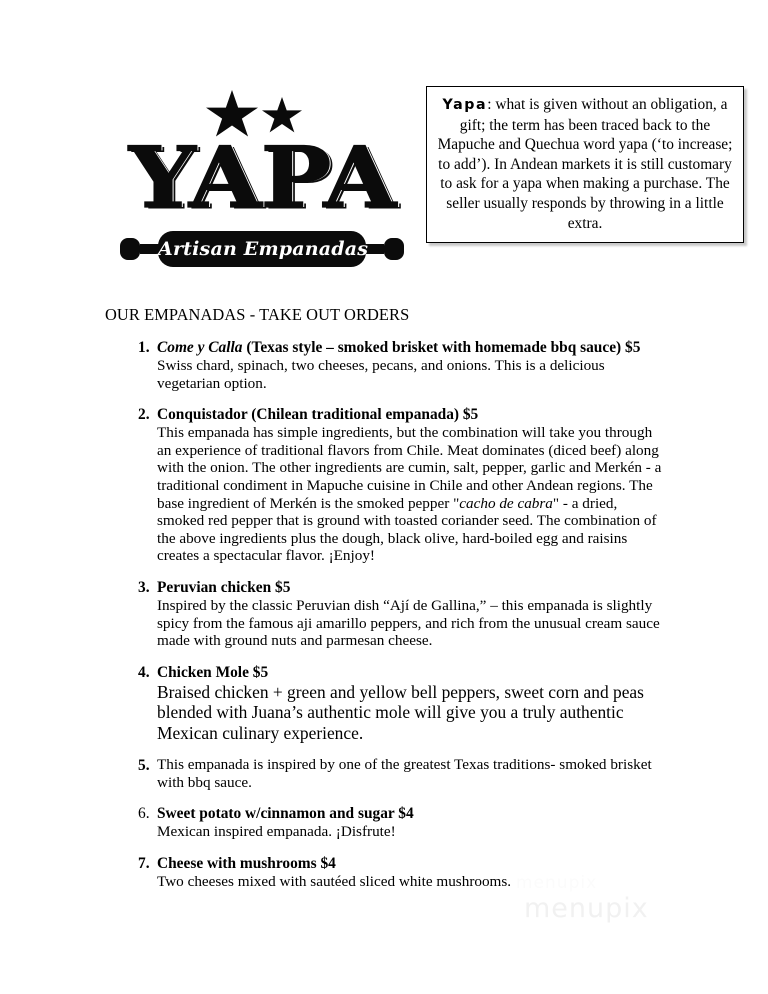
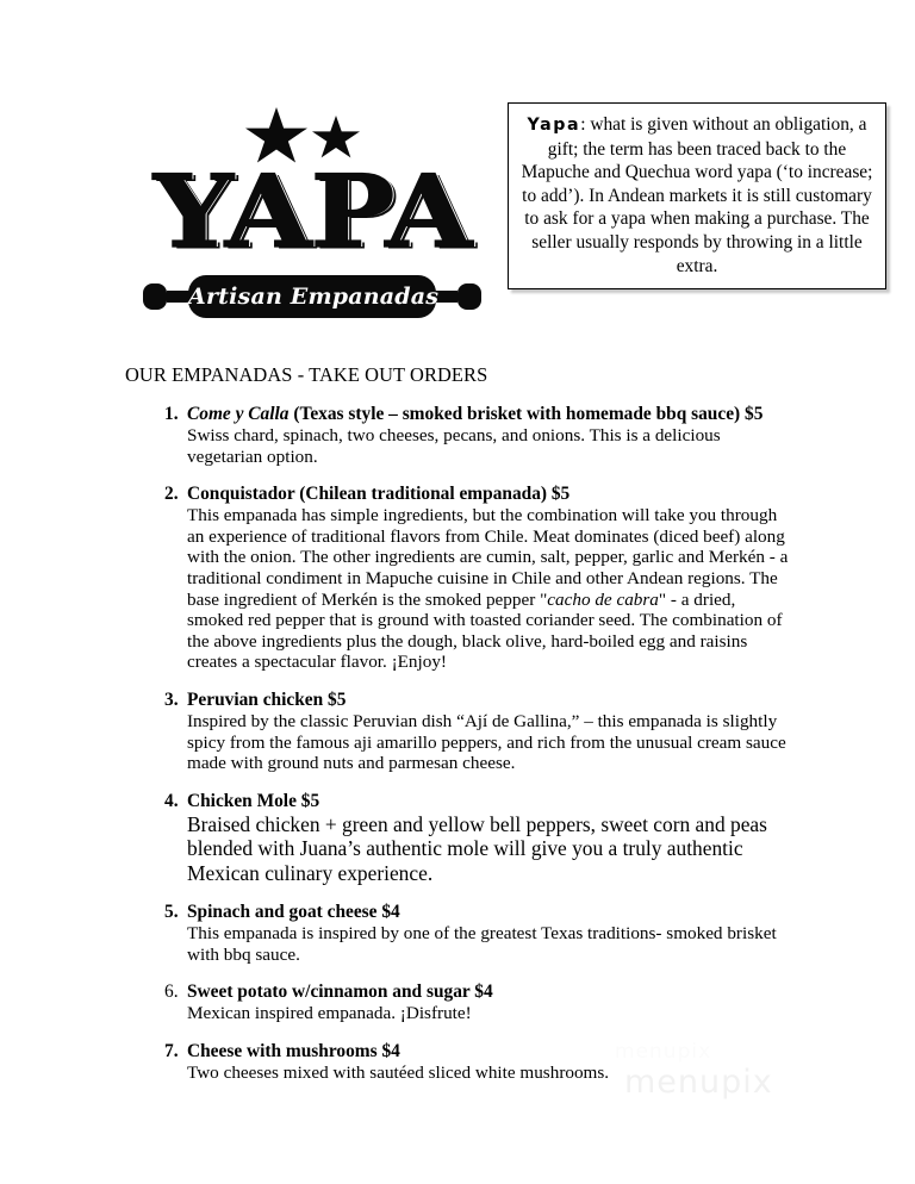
  YAPA
  Artisan Empanadas
  Yapa: what is given without an obligation, a gift; the term has been traced back to the Mapuche and Quechua word yapa (‘to increase; to add’). In Andean markets it is still customary to ask for a yapa when making a purchase. The seller usually responds by throwing in a little extra.
  OUR EMPANADAS - TAKE OUT ORDERS
  1.
  Come y Calla (Texas style – smoked brisket with homemade bbq sauce) $5
  Swiss chard, spinach, two cheeses, pecans, and onions. This is a delicious vegetarian option.
  2.
  Conquistador (Chilean traditional empanada) $5
  This empanada has simple ingredients, but the combination will take you through an experience of traditional flavors from Chile. Meat dominates (diced beef) along with the onion. The other ingredients are cumin, salt, pepper, garlic and Merkén - a traditional condiment in Mapuche cuisine in Chile and other Andean regions. The base ingredient of Merkén is the smoked pepper "cacho de cabra" - a dried, smoked red pepper that is ground with toasted coriander seed. The combination of the above ingredients plus the dough, black olive, hard-boiled egg and raisins creates a spectacular flavor. ¡Enjoy!
  3.
  Peruvian chicken $5
  Inspired by the classic Peruvian dish “Ají de Gallina,” – this empanada is slightly spicy from the famous aji amarillo peppers, and rich from the unusual cream sauce made with ground nuts and parmesan cheese.
  4.
  Chicken Mole $5
  Braised chicken + green and yellow bell peppers, sweet corn and peas blended with Juana’s authentic mole will give you a truly authentic Mexican culinary experience.
  5.
+ Spinach and goat cheese $4
  This empanada is inspired by one of the greatest Texas traditions- smoked brisket with bbq sauce.
  6.
  Sweet potato w/cinnamon and sugar $4
  Mexican inspired empanada. ¡Disfrute!
  7.
  Cheese with mushrooms $4
  Two cheeses mixed with sautéed sliced white mushrooms.
